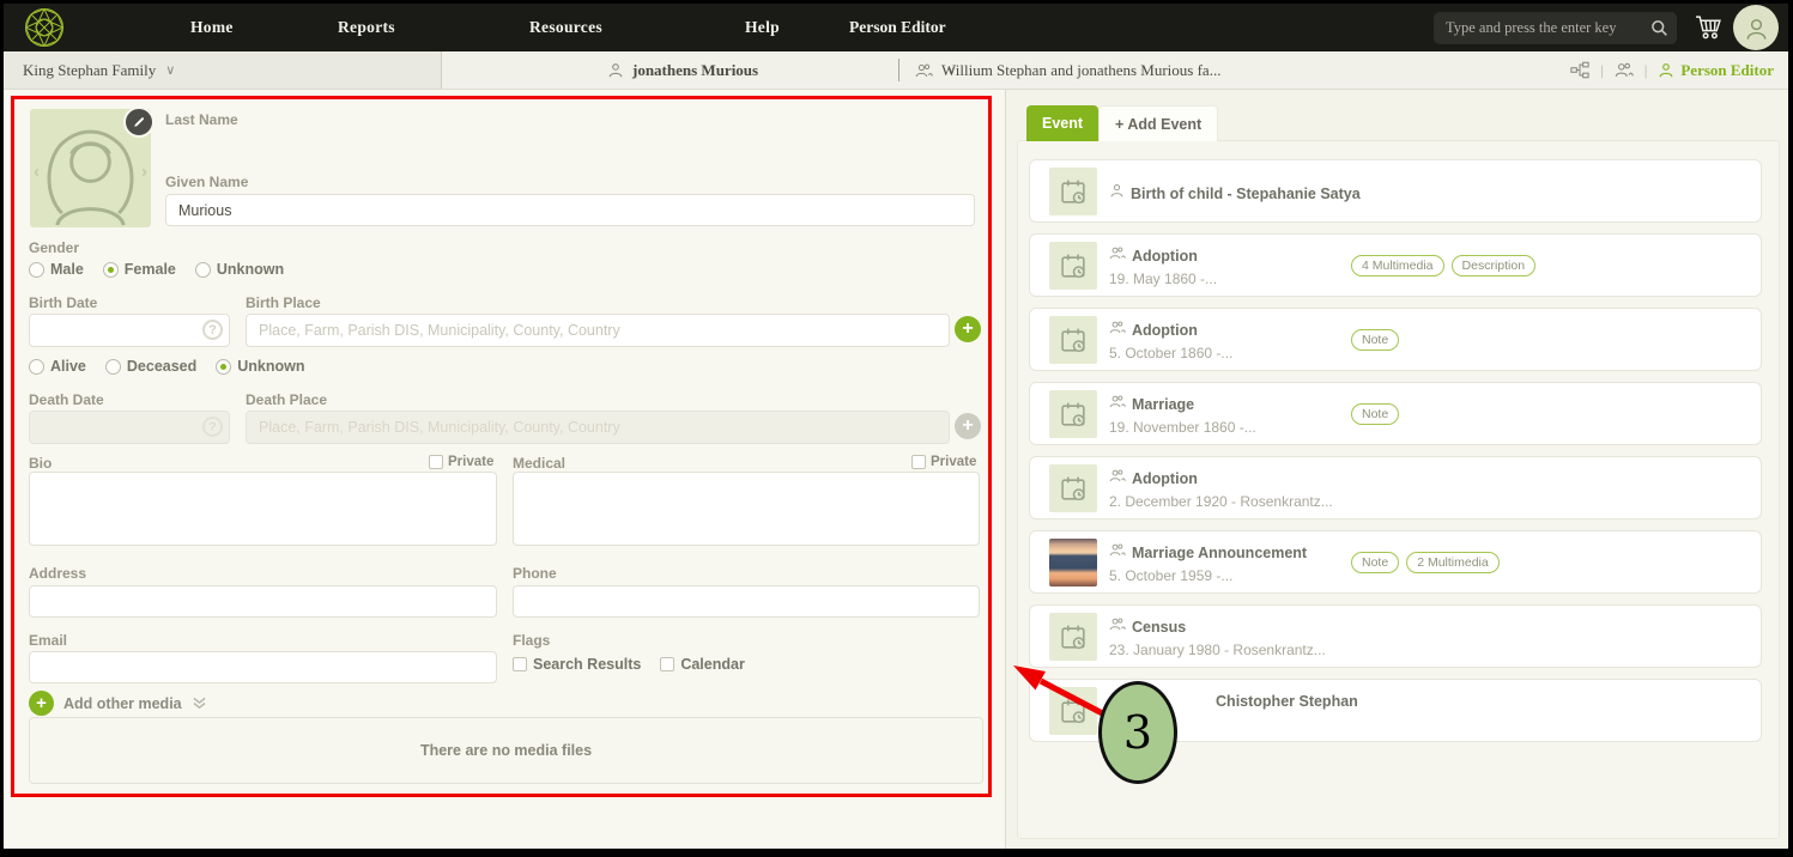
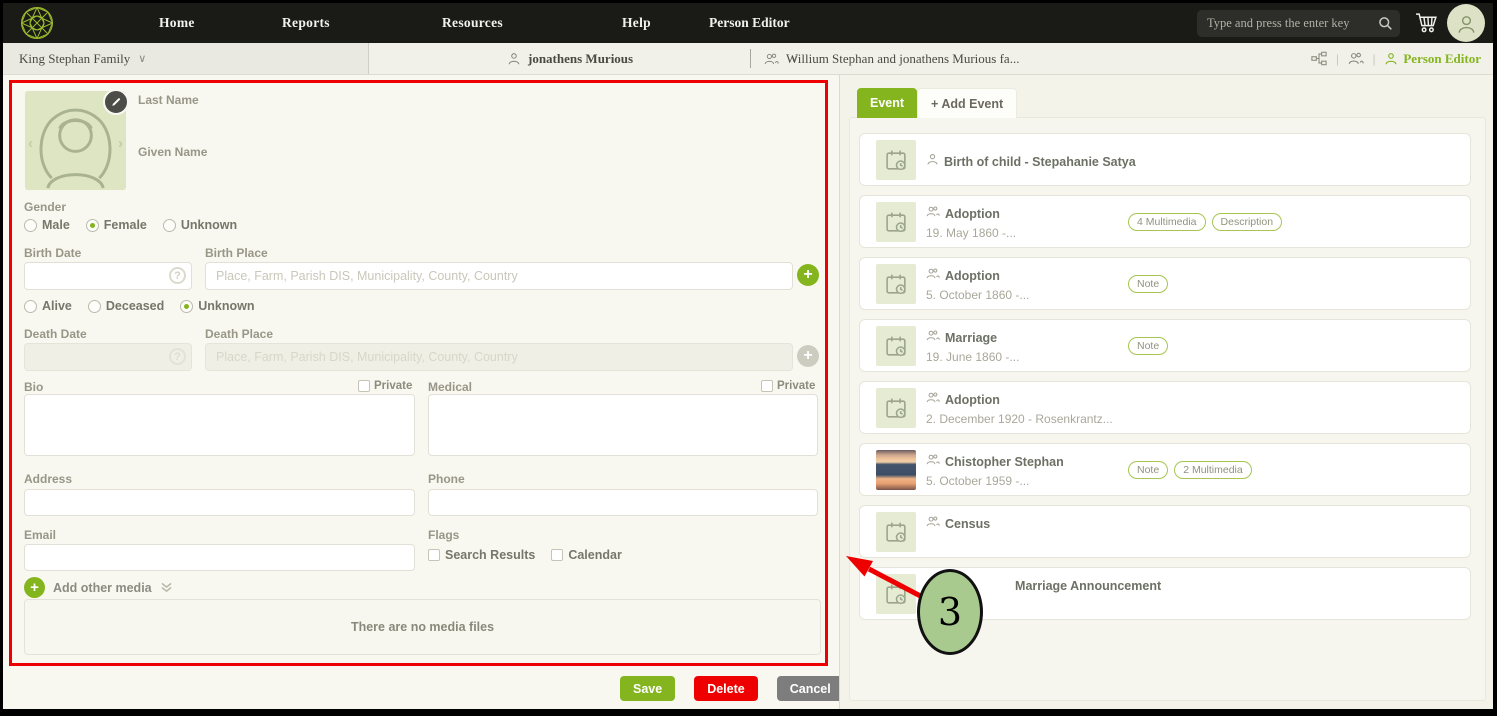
  Home
  Reports
  Resources
  Help
  Person Editor
  Type and press the enter key
  King Stephan Family
  ∨
  jonathens Murious
  ∨
  Willium Stephan and jonathens Murious fa...
  |
  |
  Person Editor
  ‹
  ›
  Last Name
  Given Name
- Murious
  Gender
  Male
  Female
  Unknown
  Birth Date
  ?
  Birth Place
  Place, Farm, Parish DIS, Municipality, County, Country
  +
  Alive
  Deceased
  Unknown
  Death Date
  Death Place
  Place, Farm, Parish DIS, Municipality, County, Country
  +
  Bio
  Private
  Medical
  Private
  Address
  Phone
  Email
  Flags
  Search Results
  Calendar
  +
  Add other media
  There are no media files
+ Save
+ Delete
+ Cancel
  Event
  + Add Event
  Birth of child - Stepahanie Satya
  Adoption
  19. May 1860 -...
  4 Multimedia
  Description
  Adoption
  5. October 1860 -...
  Note
  Marriage
- 19. November 1860 -...
+ 19. June 1860 -...
  Note
  Adoption
  2. December 1920 - Rosenkrantz...
- Marriage Announcement
+ Chistopher Stephan
  5. October 1959 -...
  Note
  2 Multimedia
  Census
- 23. January 1980 - Rosenkrantz...
- Chistopher Stephan
+ Marriage Announcement
  3
